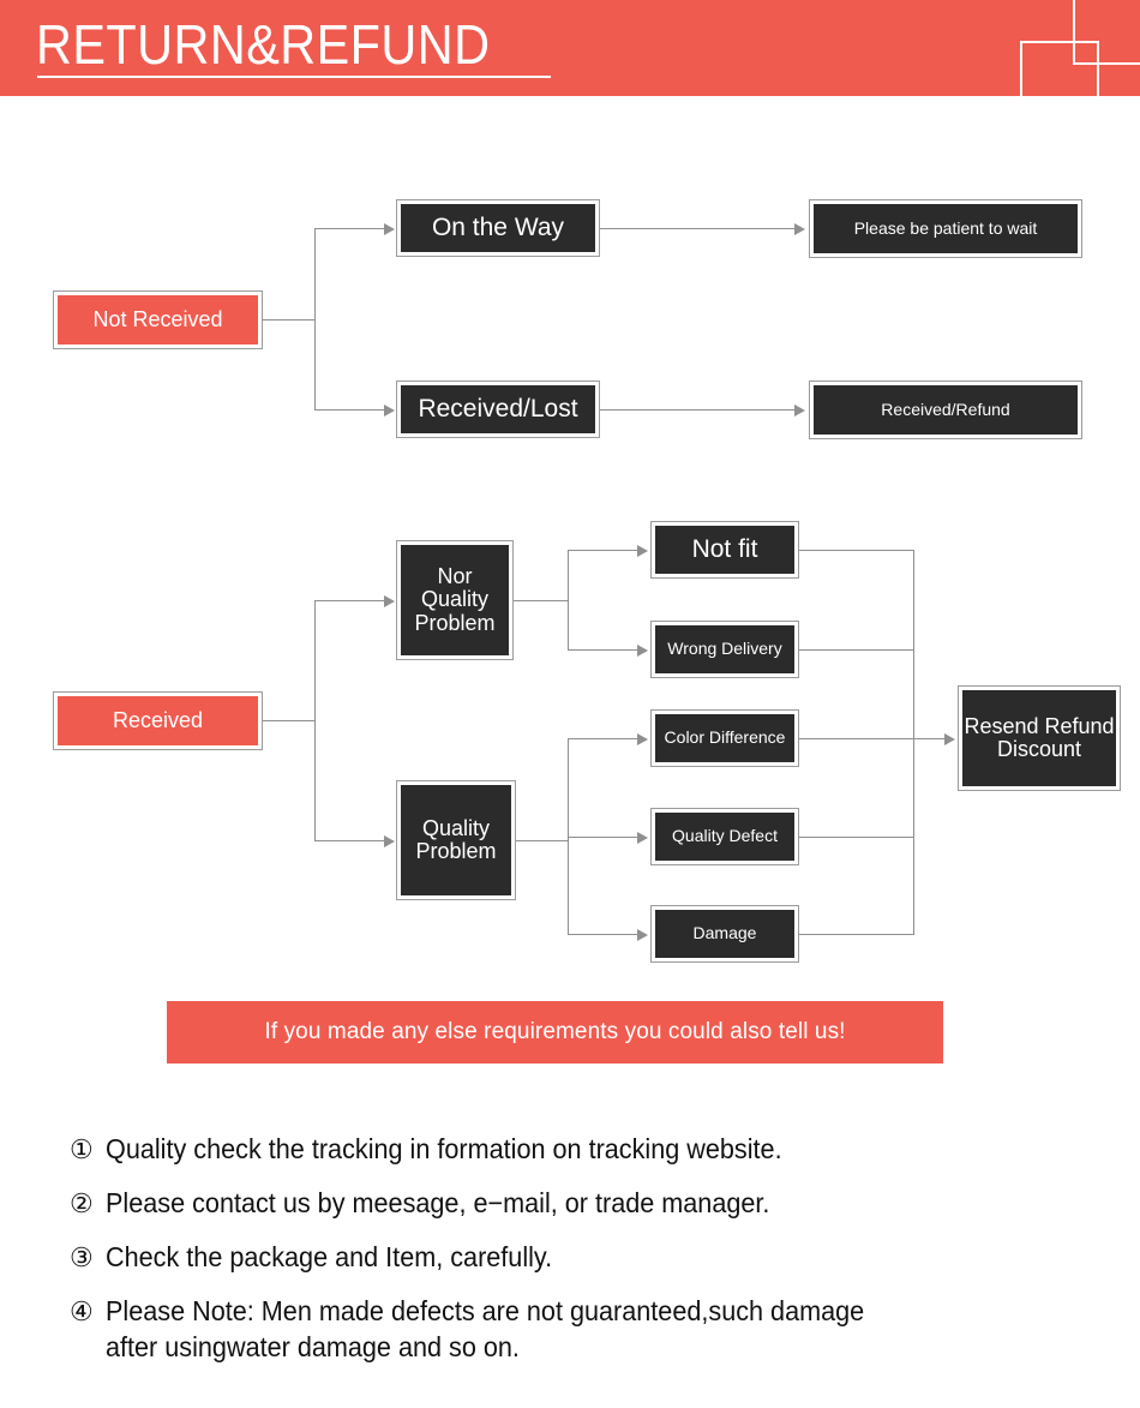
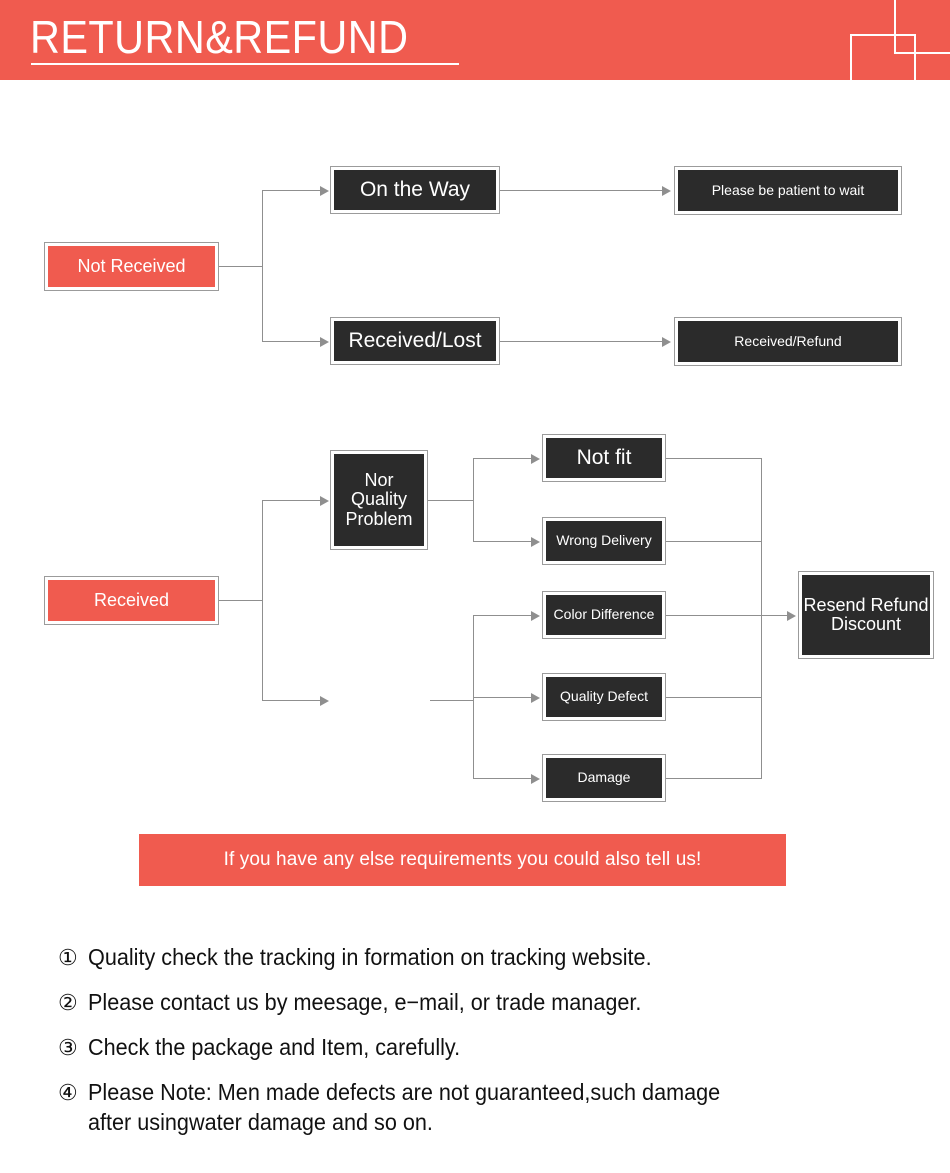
  RETURN&REFUND
  Not Received
  On the Way
  Please be patient to wait
  Received/Lost
  Received/Refund
  Received
  Nor Quality Problem
  Not fit
  Wrong Delivery
- Quality Problem
  Color Difference
  Quality Defect
  Damage
  Resend Refund Discount
- If you made any else requirements you could also tell us!
+ If you have any else requirements you could also tell us!
  ①
  Quality check the tracking in formation on tracking website.
  ②
  Please contact us by meesage, e−mail, or trade manager.
  ③
  Check the package and Item, carefully.
  ④
  Please Note: Men made defects are not guaranteed,such damage
  after usingwater damage and so on.
